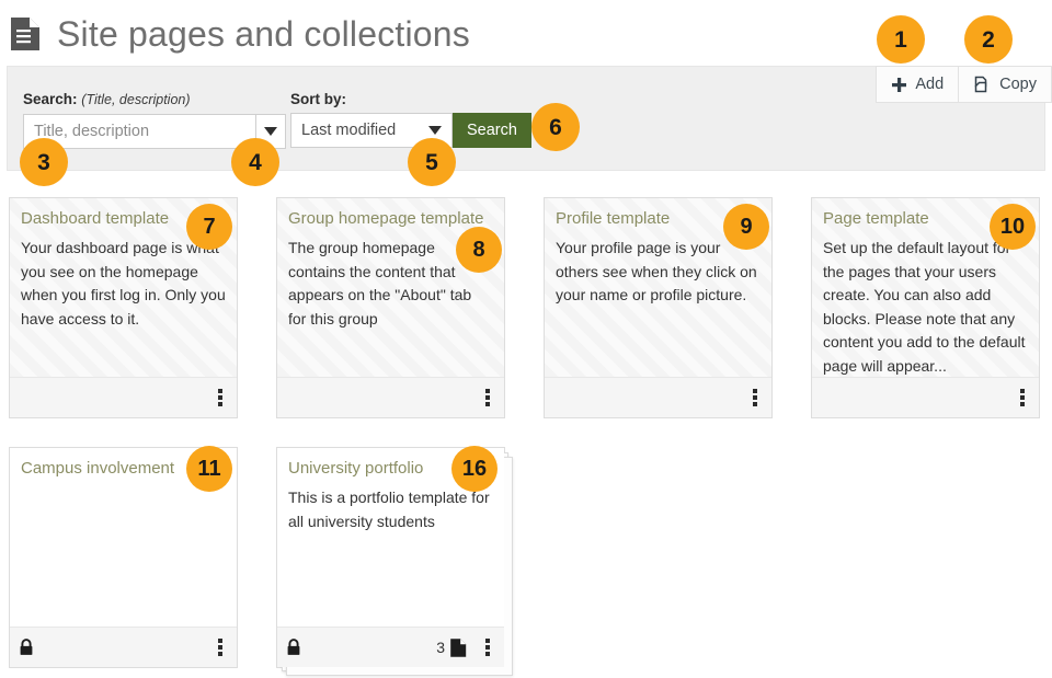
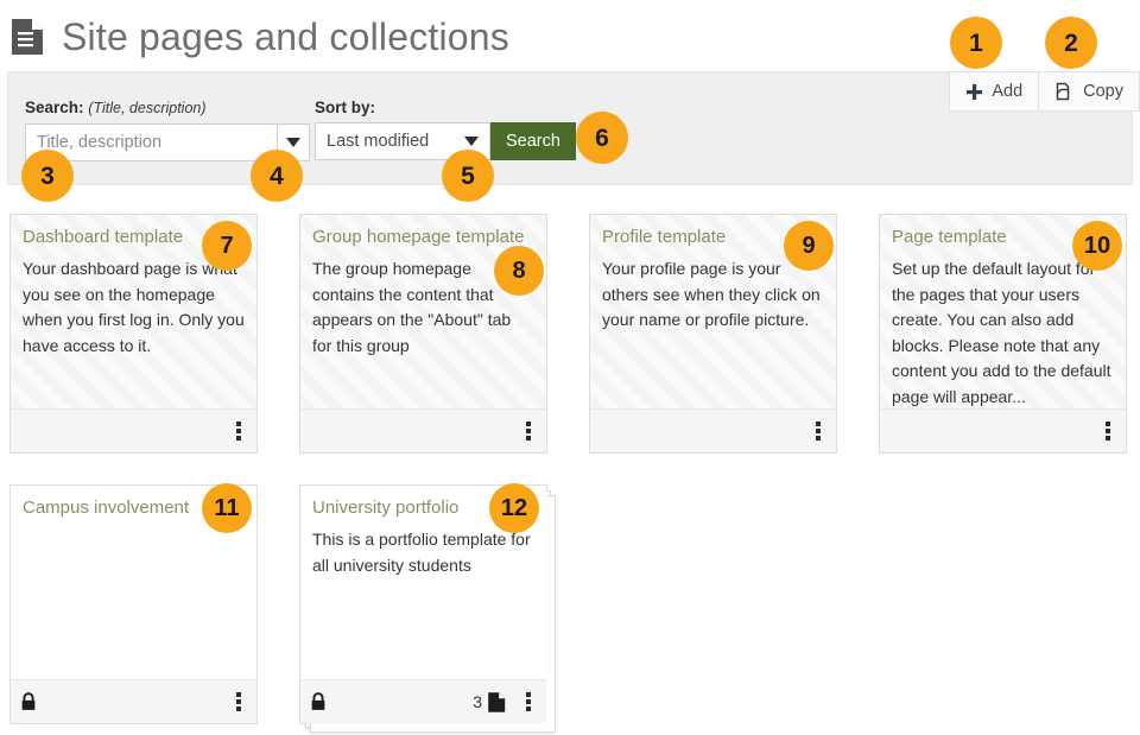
  Site pages and collections
  Search: (Title, description)
  Title, description
  Sort by:
  Last modified
  Search
  Add
  Copy
  Dashboard template
  Your dashboard page is w you see on the homepage when you first log in. Only you have access to it.
  Group homepage template
  The group homepage contains the content that appears on the "About" tab for this group
  Profile template
  Your profile page is your others see when they click on your name or profile picture.
  Page template
  Set up the default layout fo the pages that your users create. You can also add blocks. Please note that any content you add to the default page will appear...
  Campus involvement
  University portfolio
  This is a portfolio template for all university students
  3
  1
  2
  3
  4
  5
  6
  7
  8
  9
  10
  11
- 16
+ 12
